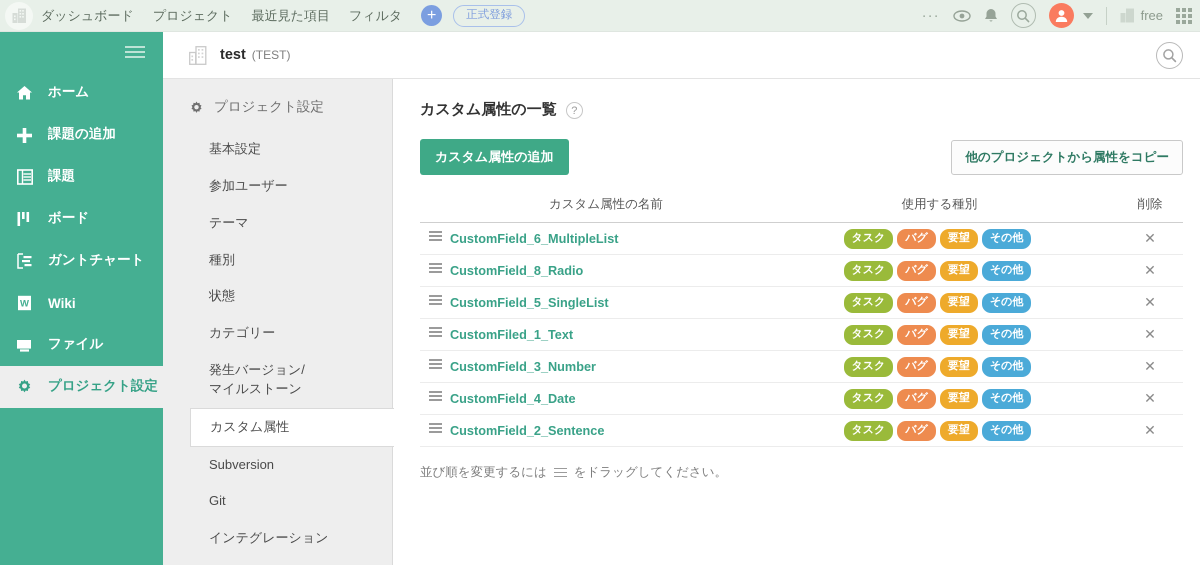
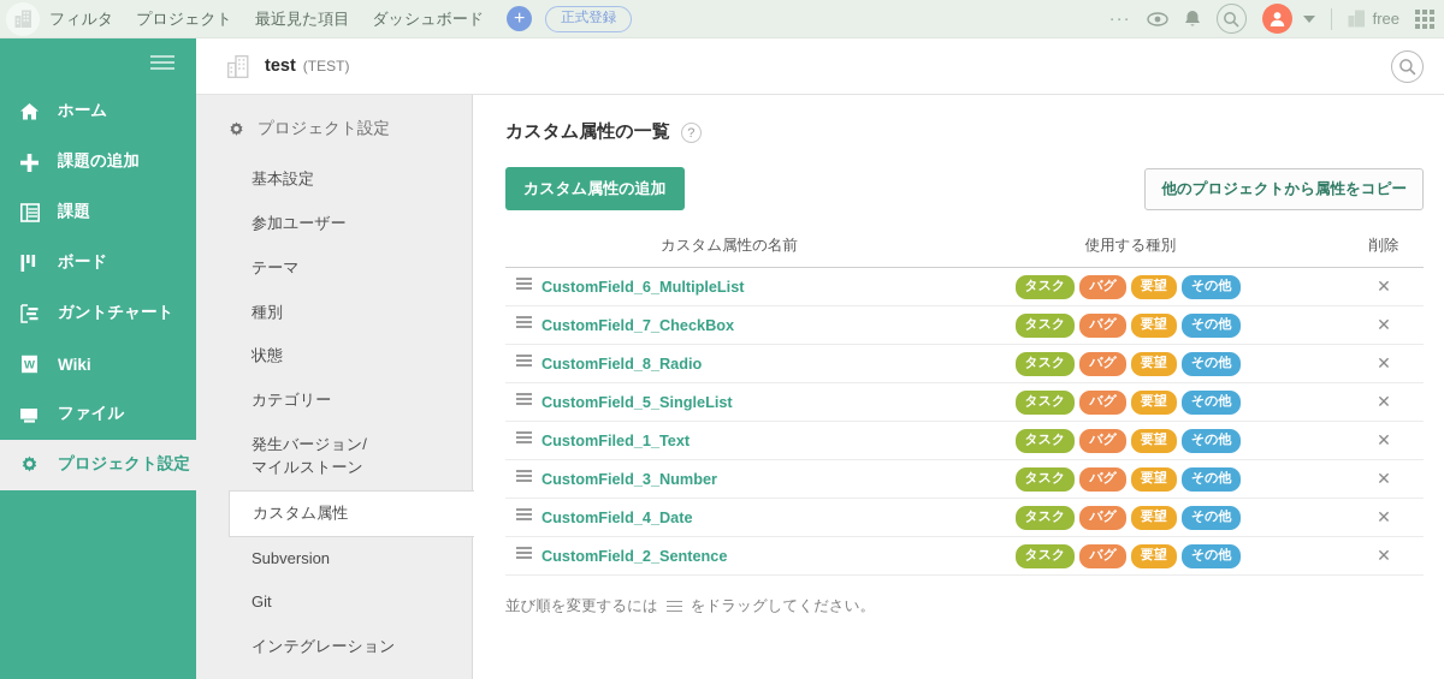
- ダッシュボード
+ フィルタ
  プロジェクト
  最近見た項目
- フィルタ
+ ダッシュボード
  +
  正式登録
  ···
  free
  ホーム
  課題の追加
  課題
  ボード
  ガントチャート
  W
  Wiki
  ファイル
  プロジェクト設定
  test
  (TEST)
  プロジェクト設定
  基本設定
  参加ユーザー
  テーマ
  種別
  状態
  カテゴリー
  発生バージョン/
  マイルストーン
  カスタム属性
  Subversion
  Git
  インテグレーション
  カスタム属性の一覧
  ?
  カスタム属性の追加
  他のプロジェクトから属性をコピー
  	カスタム属性の名前	使用する種別	削除
  	CustomField_6_MultipleList	タスク バグ 要望 その他	✕
+ 	CustomField_7_CheckBox	タスク バグ 要望 その他	✕
  	CustomField_8_Radio	タスク バグ 要望 その他	✕
  	CustomField_5_SingleList	タスク バグ 要望 その他	✕
  	CustomFiled_1_Text	タスク バグ 要望 その他	✕
  	CustomField_3_Number	タスク バグ 要望 その他	✕
  	CustomField_4_Date	タスク バグ 要望 その他	✕
  	CustomField_2_Sentence	タスク バグ 要望 その他	✕
  並び順を変更するには
  をドラッグしてください。
